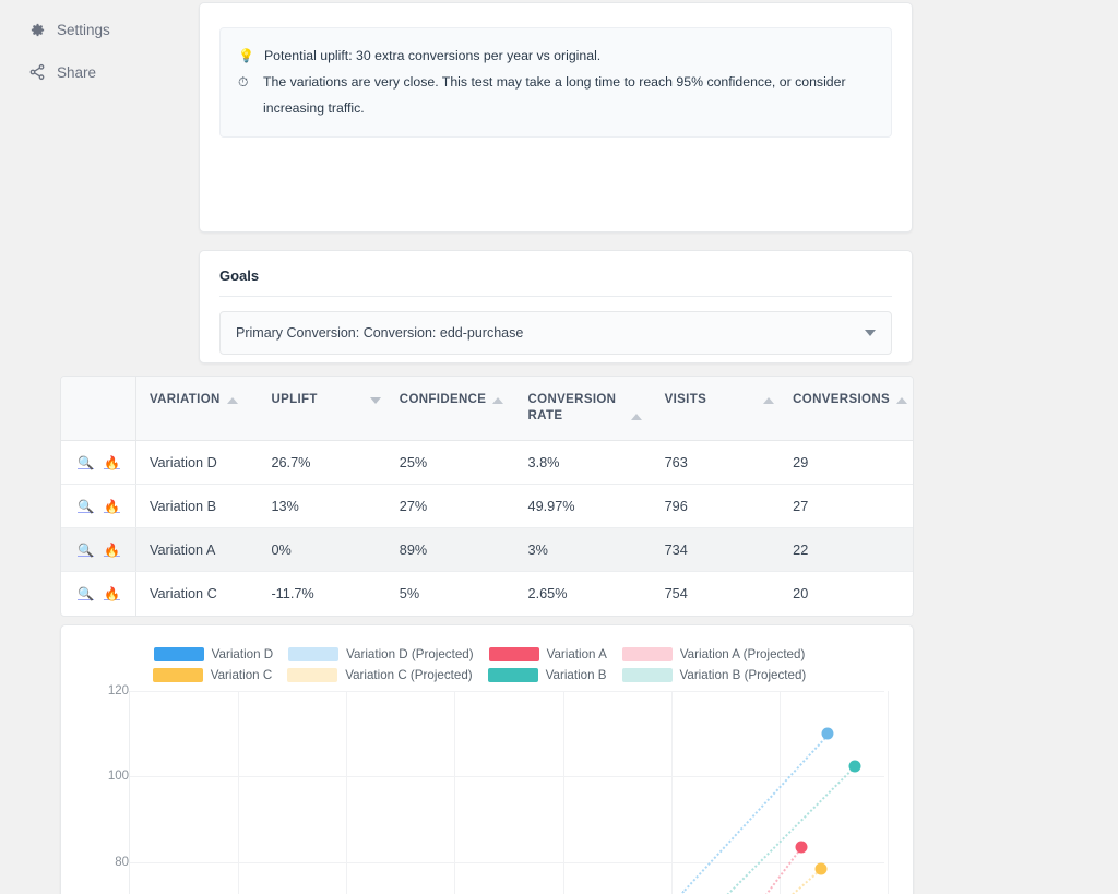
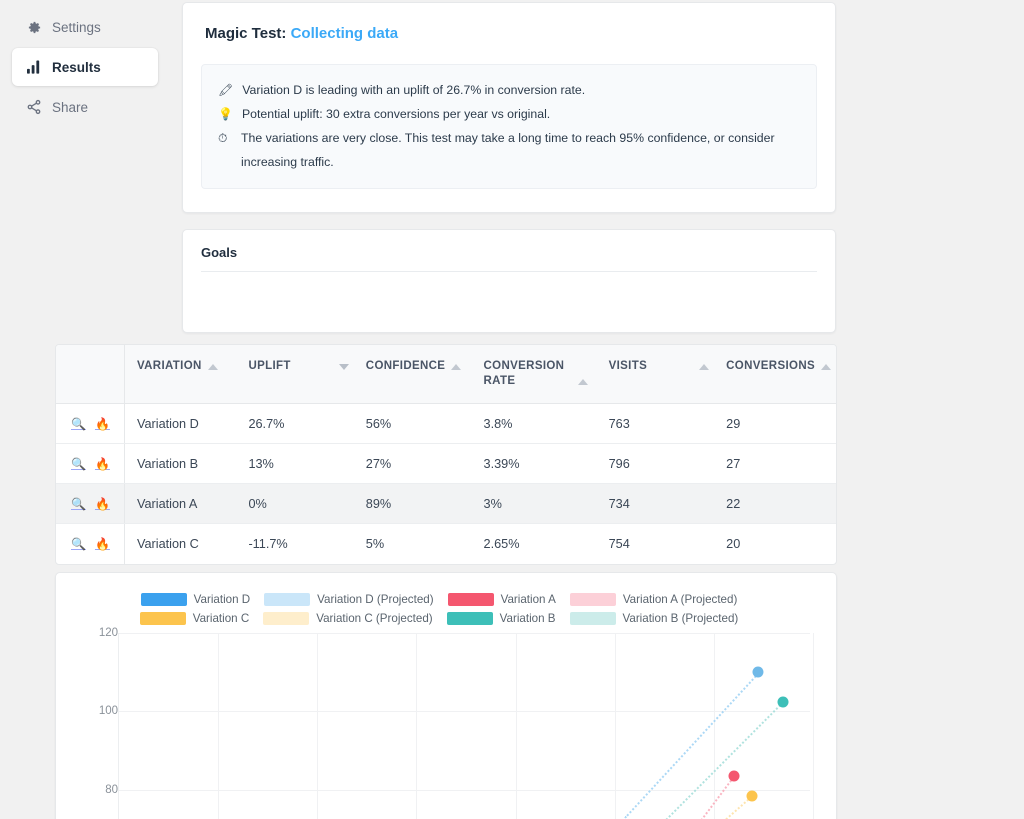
  Settings
+ Results
  Share
+ Magic Test: Collecting data
+ 🖍
+ Variation D is leading with an uplift of 26.7% in conversion rate.
  💡
  Potential uplift: 30 extra conversions per year vs original.
  ⏱
  The variations are very close. This test may take a long time to reach 95% confidence, or consider increasing traffic.
  Goals
- Primary Conversion: Conversion: edd-purchase
  	VARIATION	UPLIFT	CONFIDENCE	CONVERSION RATE	VISITS	CONVERSIONS
- 🔍 🔥	Variation D	26.7%	25%	3.8%	763	29
+ 🔍 🔥	Variation D	26.7%	56%	3.8%	763	29
- 🔍 🔥	Variation B	13%	27%	49.97%	796	27
+ 🔍 🔥	Variation B	13%	27%	3.39%	796	27
  🔍 🔥	Variation A	0%	89%	3%	734	22
  🔍 🔥	Variation C	-11.7%	5%	2.65%	754	20
  Variation D
  Variation D (Projected)
  Variation A
  Variation A (Projected)
  Variation C
  Variation C (Projected)
  Variation B
  Variation B (Projected)
  120
  100
  80
